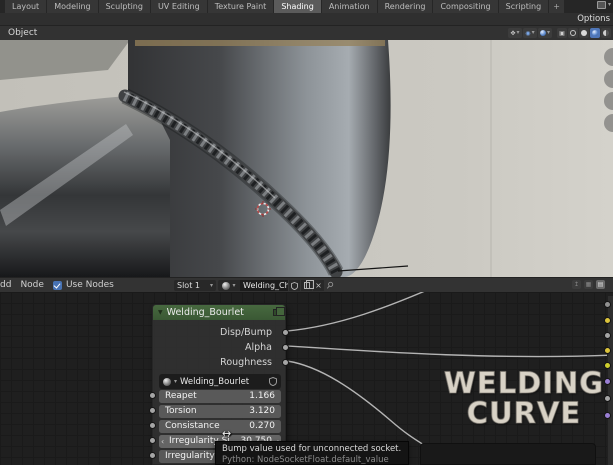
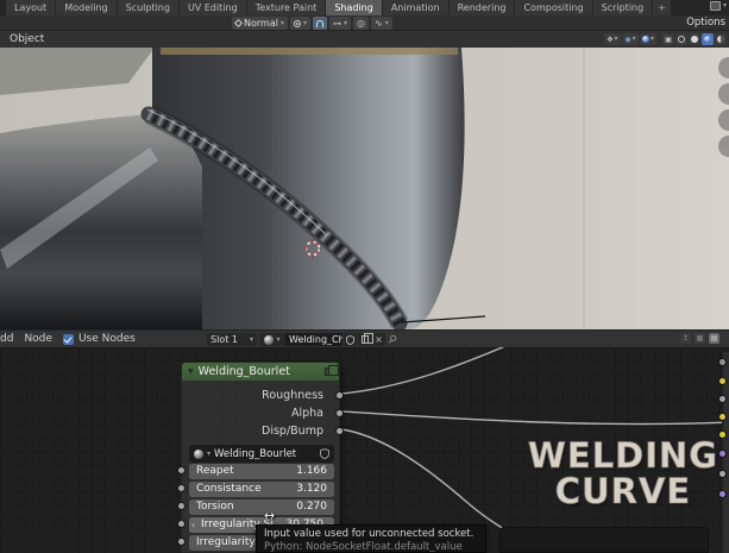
  Layout
  Modeling
  Sculpting
  UV Editing
  Texture Paint
  Shading
  Animation
  Rendering
  Compositing
  Scripting
  +
+ Normal
+ ⊶
+ ◎
+ ∿
  Options
  Object
  Node
  Use Nodes
  Slot 1
  Welding_Ch
  ×
  WELDING
  CURVE
  Welding_Bourlet
- Disp/Bump
+ Roughness
  Alpha
- Roughness
+ Disp/Bump
  Welding_Bourlet
  Reapet
  1.166
- Torsion
+ Consistance
  3.120
- Consistance
+ Torsion
  0.270
  ‹
  Irregularit
  Irregularity
  ↔
- Bump value used for unconnected socket.
+ Input value used for unconnected socket.
  Python: NodeSocketFloat.default_value
